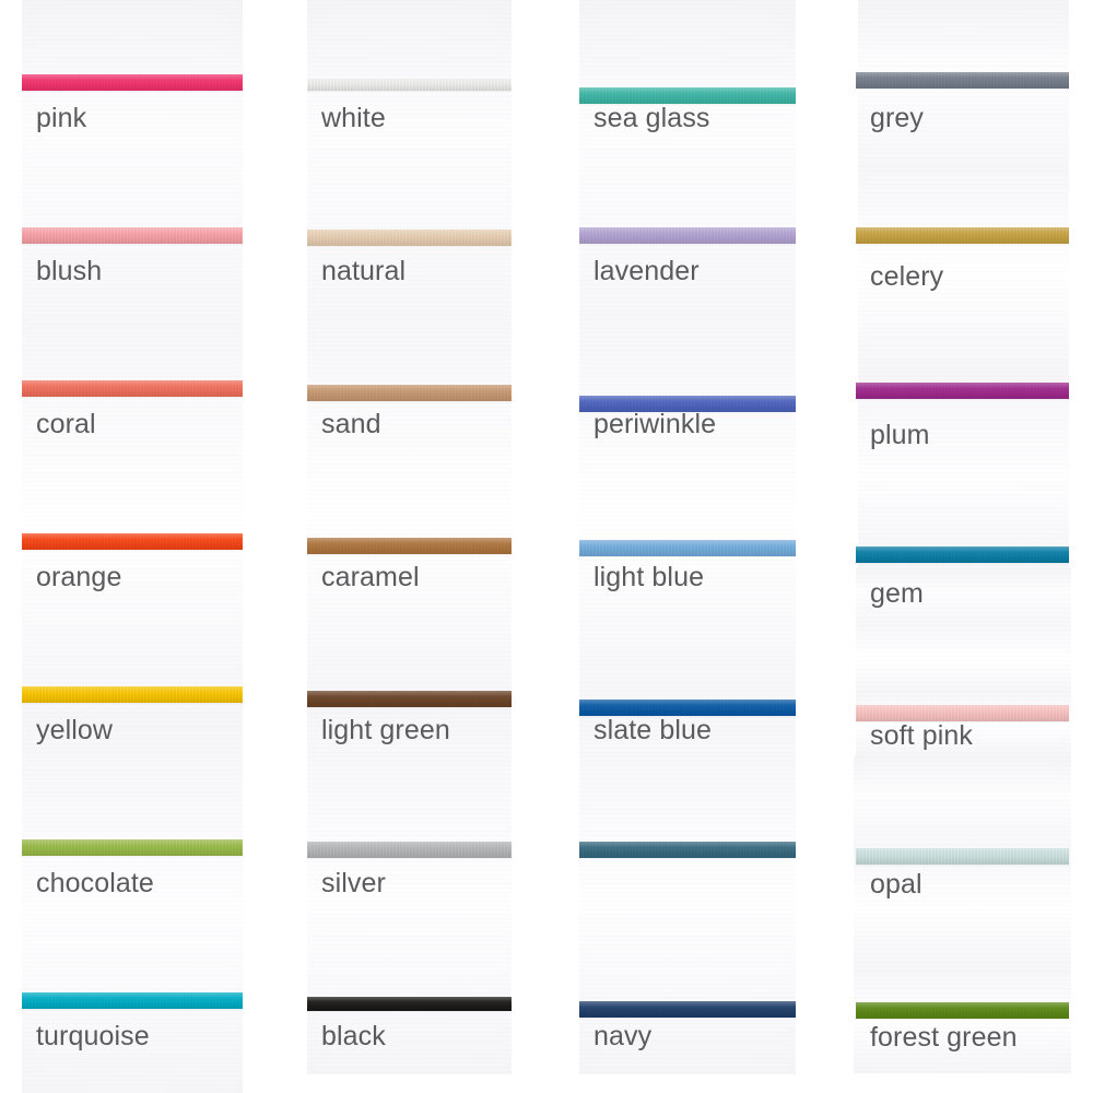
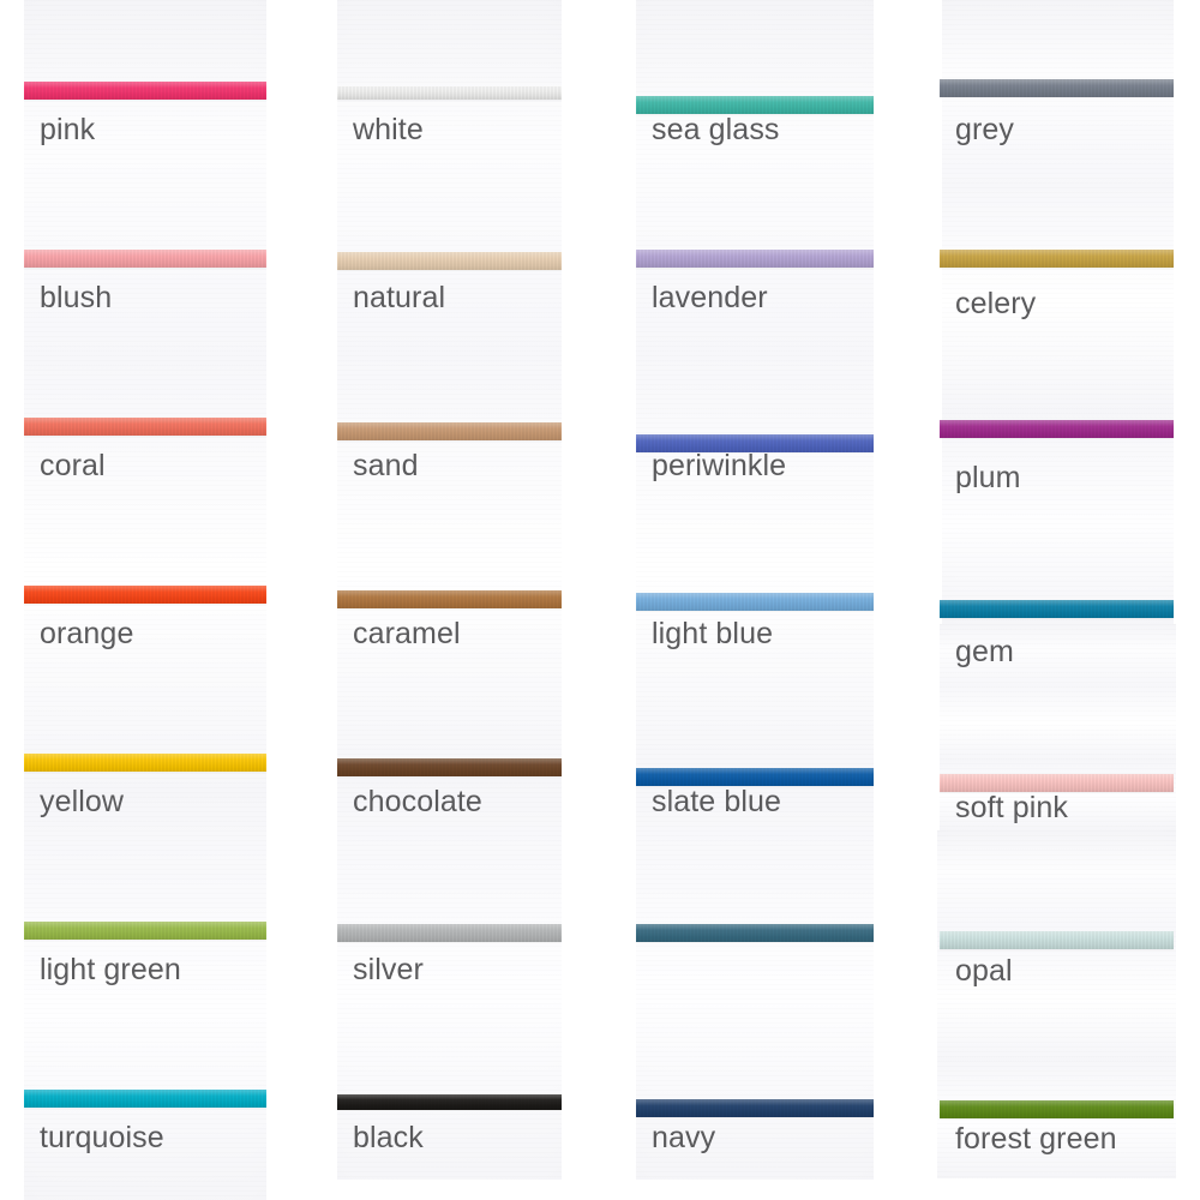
  pink
  blush
  coral
  orange
  yellow
- chocolate
+ light green
  turquoise
  white
  natural
  sand
  caramel
- light green
+ chocolate
  silver
  black
  sea glass
  lavender
  periwinkle
  light blue
  slate blue
  navy
  grey
  celery
  plum
  gem
  soft pink
  opal
  forest green
